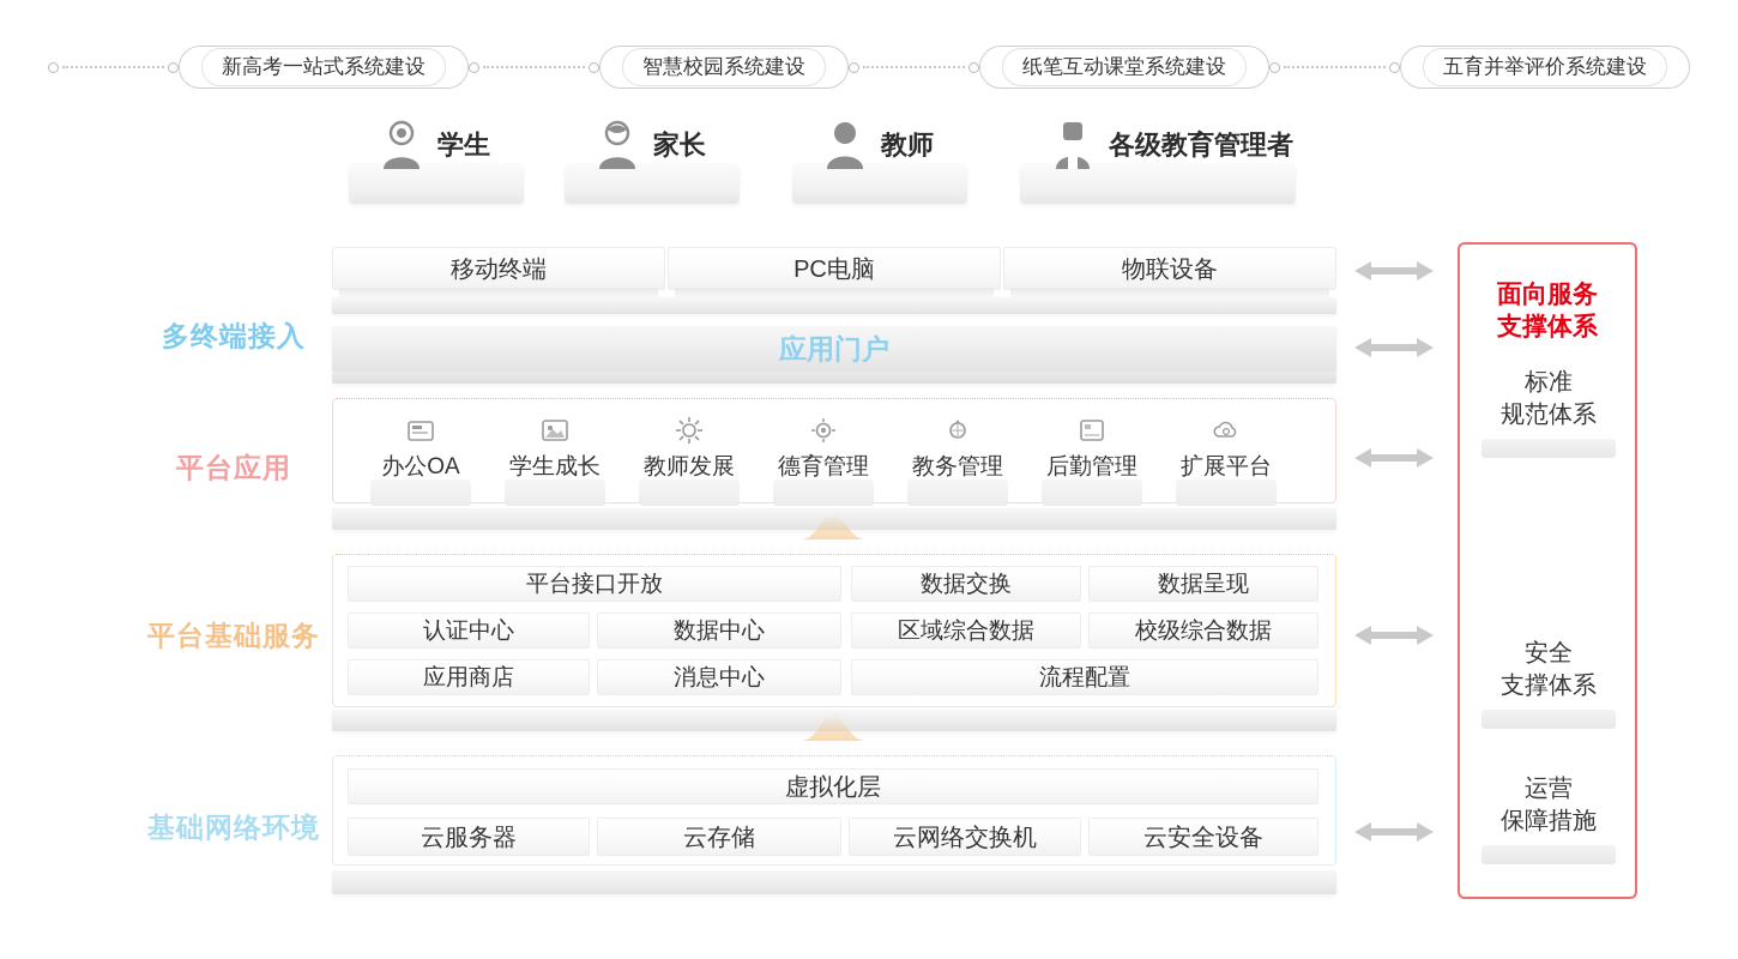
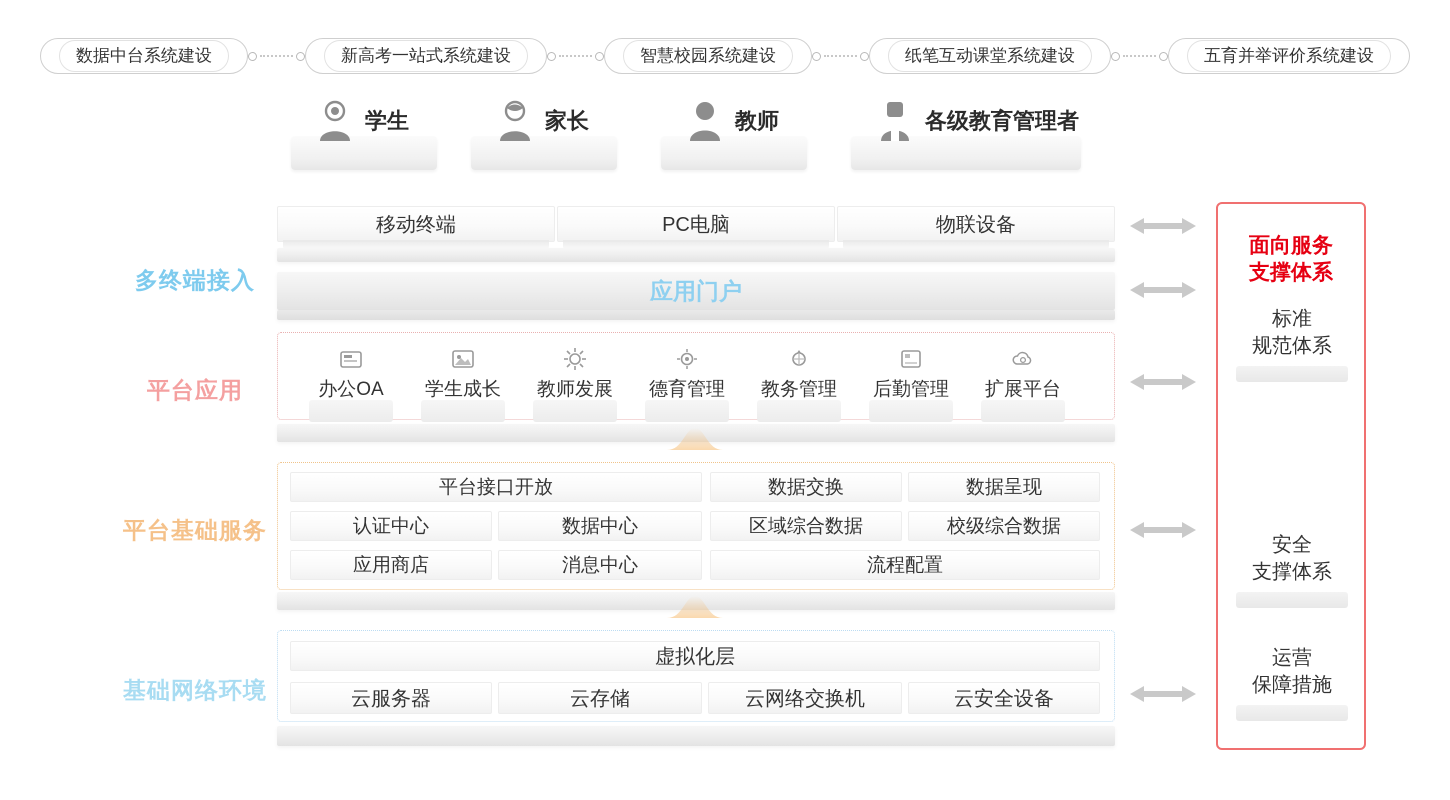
+ 数据中台系统建设
  新高考一站式系统建设
  智慧校园系统建设
  纸笔互动课堂系统建设
  五育并举评价系统建设
  学生
  家长
  教师
  各级教育管理者
  多终端接入
  平台应用
  平台基础服务
  基础网络环境
  移动终端
  PC电脑
  物联设备
  应用门户
  办公OA
  学生成长
  教师发展
  德育管理
  教务管理
  后勤管理
  扩展平台
  平台接口开放
  数据交换
  数据呈现
  认证中心
  数据中心
  区域综合数据
  校级综合数据
  应用商店
  消息中心
  流程配置
  虚拟化层
  云服务器
  云存储
  云网络交换机
  云安全设备
  面向服务
  支撑体系
  标准
  规范体系
  安全
  支撑体系
  运营
  保障措施
